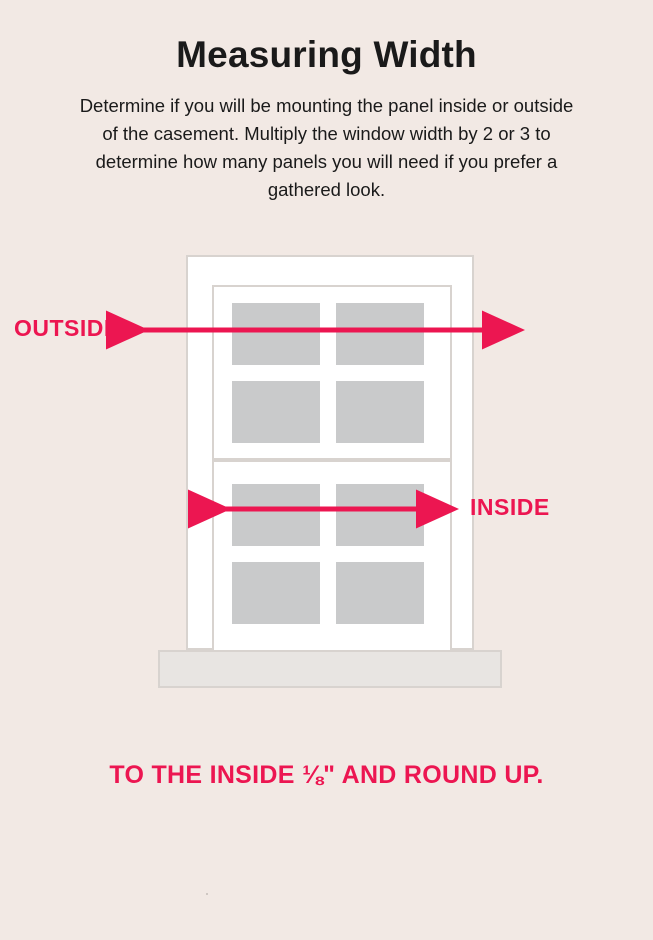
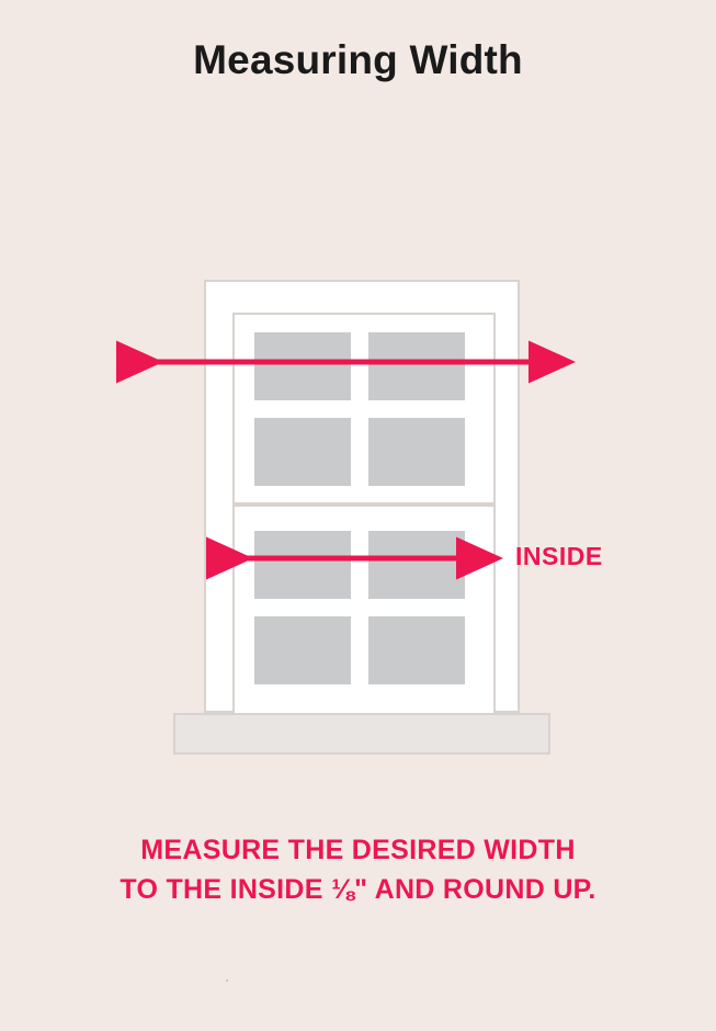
  Measuring Width
- Determine if you will be mounting the panel inside or outside of the casement. Multiply the window width by 2 or 3 to determine how many panels you will need if you prefer a gathered look.
- OUTSIDE
  INSIDE
+ MEASURE THE DESIRED WIDTH
  TO THE INSIDE ⅛" AND ROUND UP.
